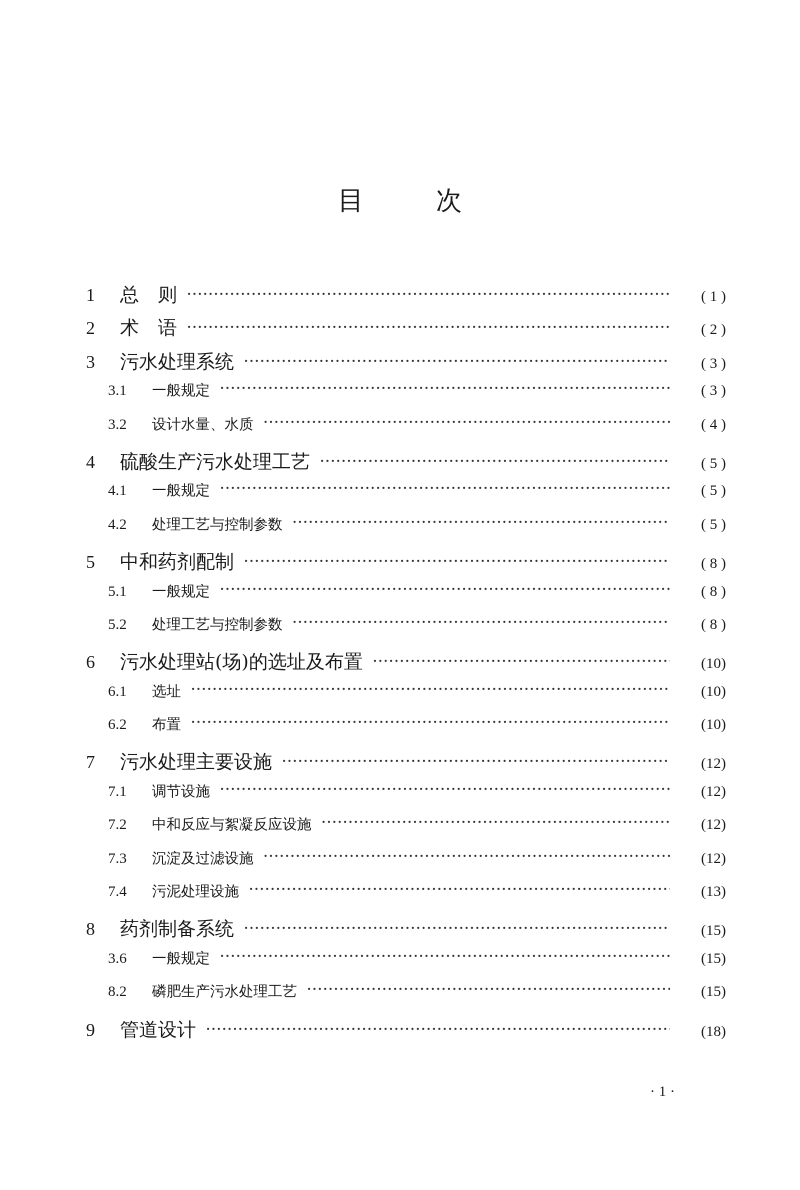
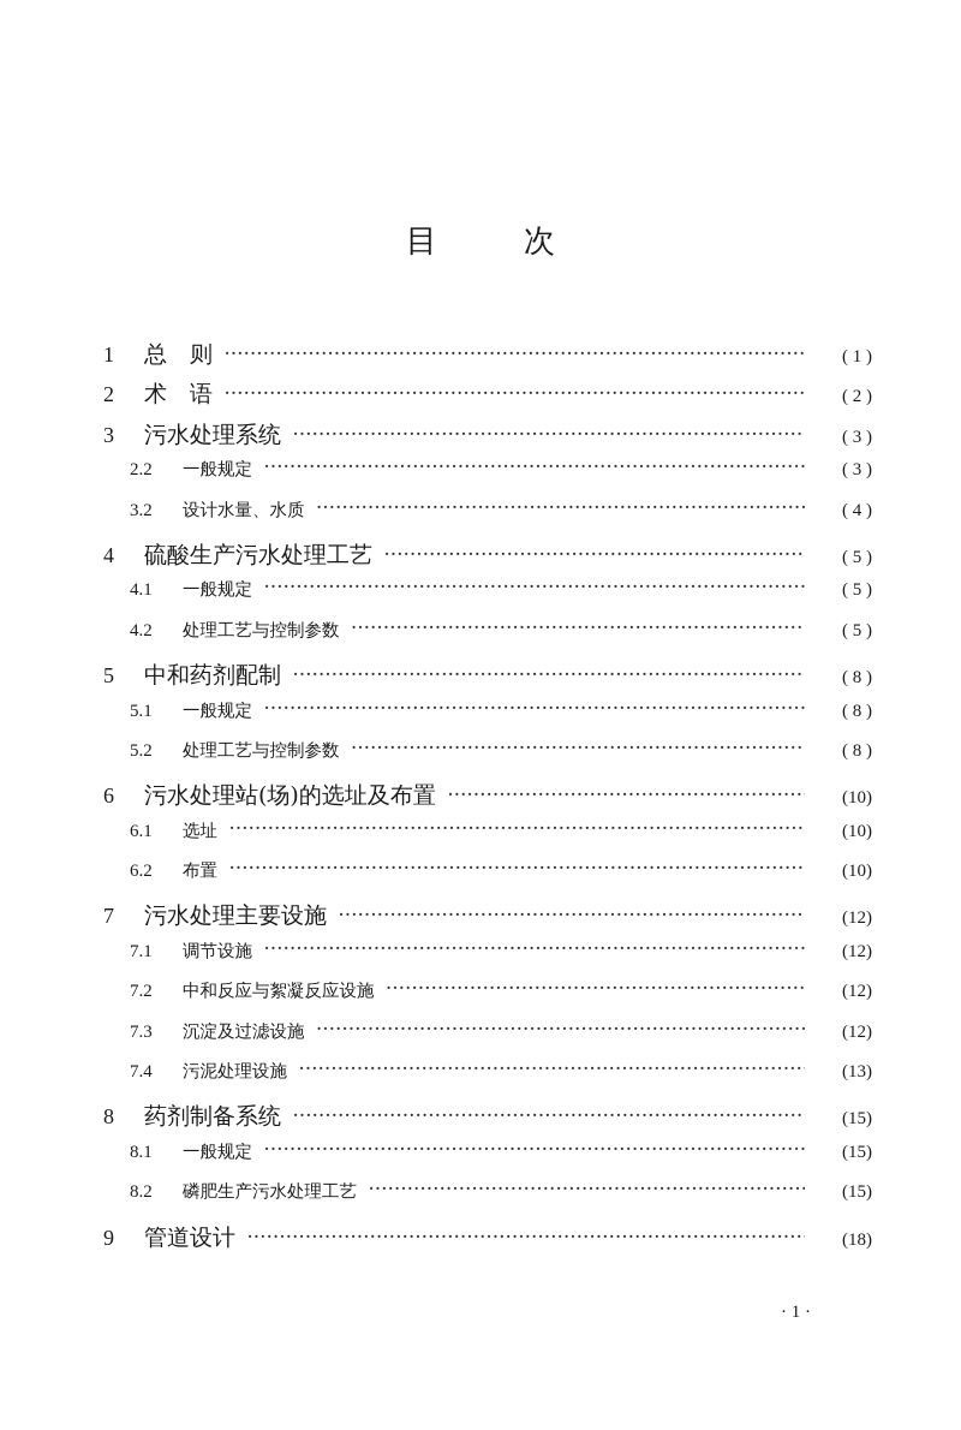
  目 次
  1
  总 则
  ( 1 )
  2
  术 语
  ( 2 )
  3
  污水处理系统
  ( 3 )
- 3.1
+ 2.2
  一般规定
  ( 3 )
  3.2
  设计水量、水质
  ( 4 )
  4
  硫酸生产污水处理工艺
  ( 5 )
  4.1
  一般规定
  ( 5 )
  4.2
  处理工艺与控制参数
  ( 5 )
  5
  中和药剂配制
  ( 8 )
  5.1
  一般规定
  ( 8 )
  5.2
  处理工艺与控制参数
  ( 8 )
  6
  污水处理站(场)的选址及布置
  (10)
  6.1
  选址
  (10)
  6.2
  布置
  (10)
  7
  污水处理主要设施
  (12)
  7.1
  调节设施
  (12)
  7.2
  中和反应与絮凝反应设施
  (12)
  7.3
  沉淀及过滤设施
  (12)
  7.4
  污泥处理设施
  (13)
  8
  药剂制备系统
  (15)
- 3.6
+ 8.1
  一般规定
  (15)
  8.2
  磷肥生产污水处理工艺
  (15)
  9
  管道设计
  (18)
  · 1 ·
